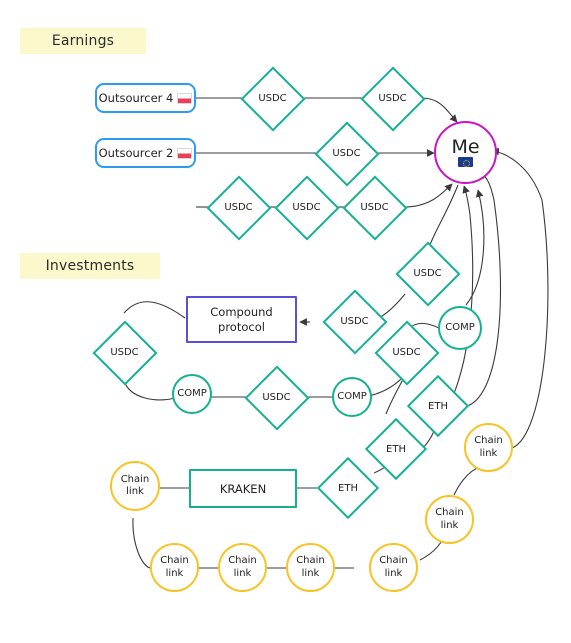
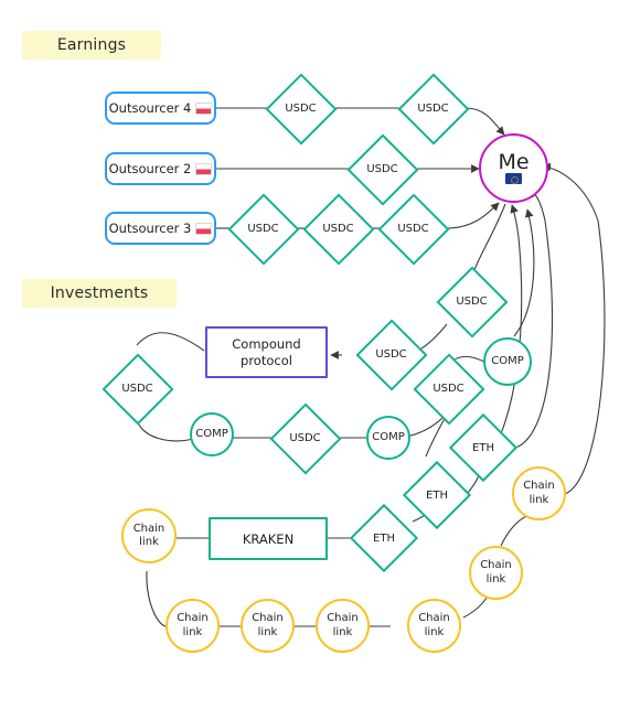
  Earnings
  Investments
  Outsourcer 4
  Outsourcer 2
+ Outsourcer 3
  Me
  USDC
  USDC
  USDC
  USDC
  USDC
  USDC
  USDC
  USDC
  Compound
  protocol
  USDC
  COMP
  USDC
  COMP
  USDC
  COMP
  ETH
  ETH
  ETH
  KRAKEN
  Chain
  link
  Chain
  link
  Chain
  link
  Chain
  link
  Chain
  link
  Chain
  link
  Chain
  link
